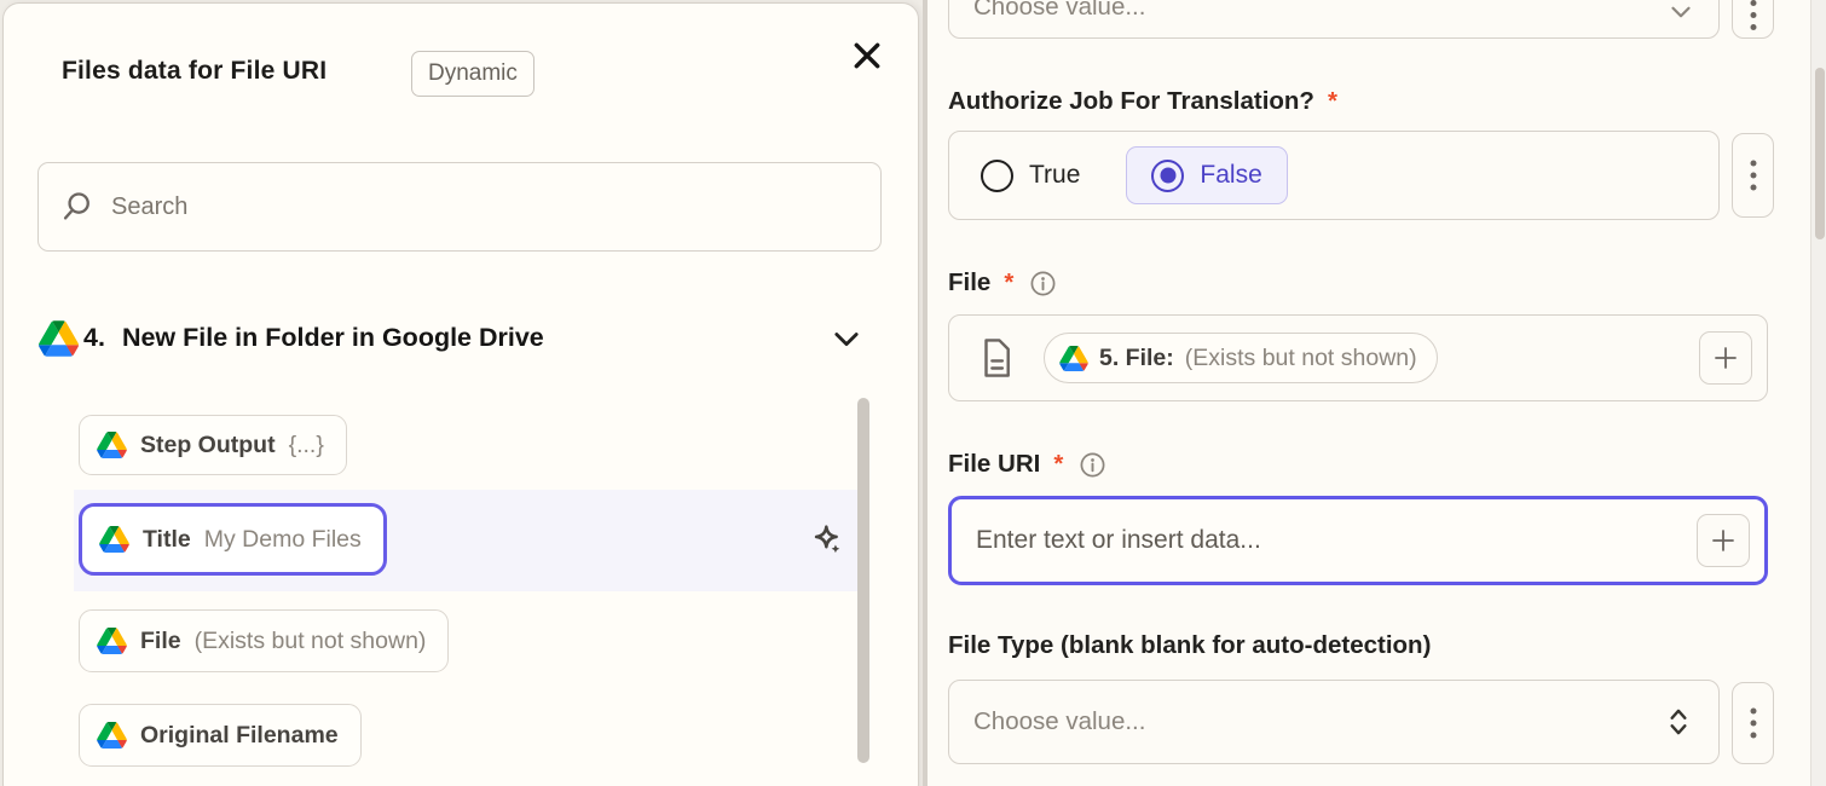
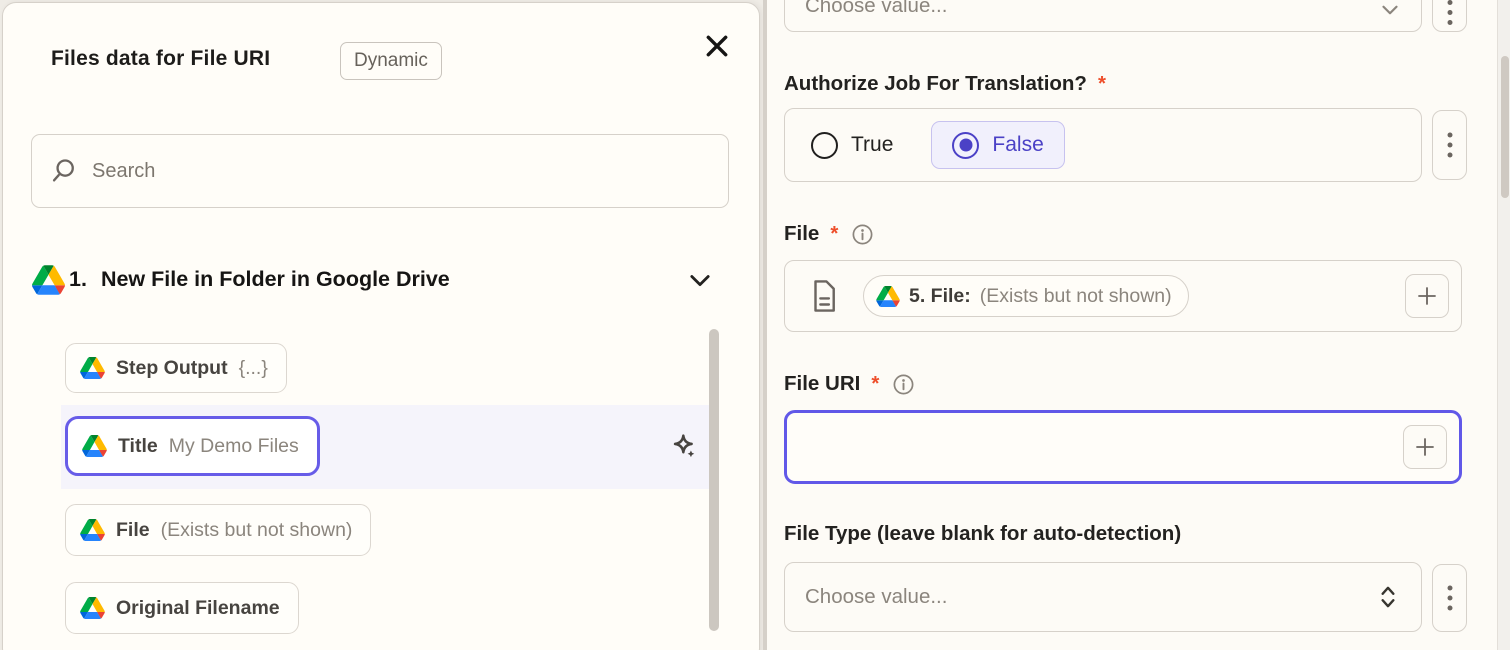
  Files data for File URI
  Dynamic
  Search
- 4. New File in Folder in Google Drive
+ 1. New File in Folder in Google Drive
  Step Output
  {...}
  Title
  My Demo Files
  File
  (Exists but not shown)
  Original Filename
  Choose value...
  Authorize Job For Translation?
  *
  True
  False
  File
  *
  5. File:
  (Exists but not shown)
  File URI
  *
- Enter text or insert data...
- File Type (blank blank for auto-detection)
+ File Type (leave blank for auto-detection)
  Choose value...
